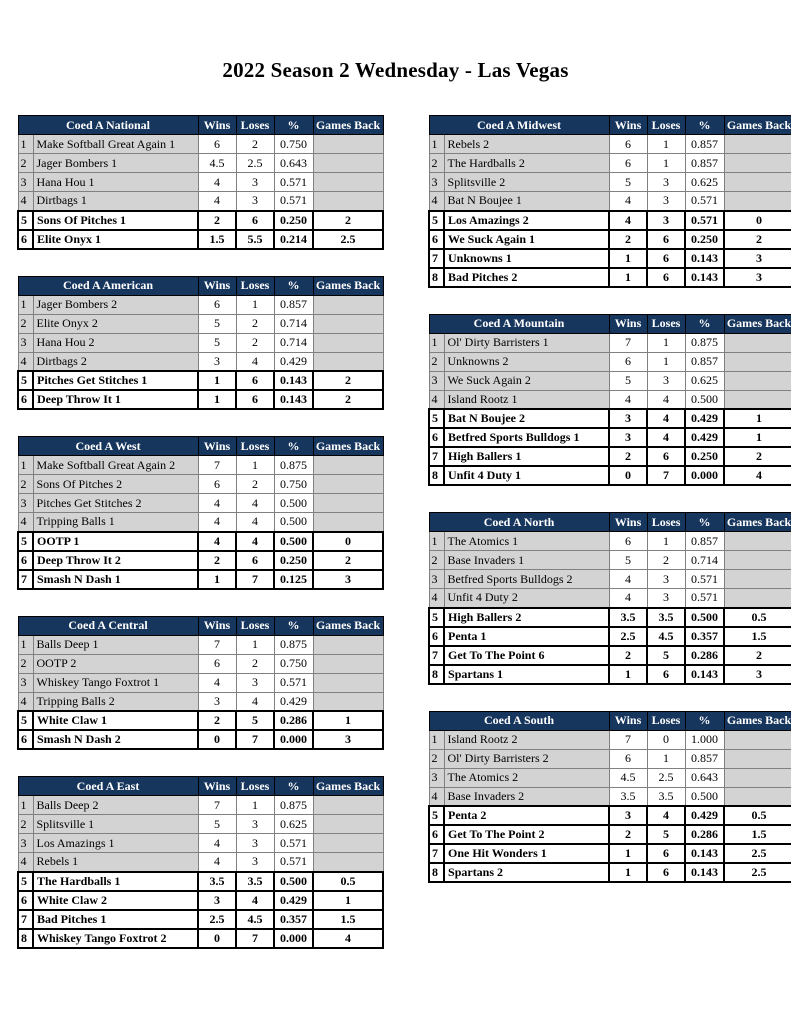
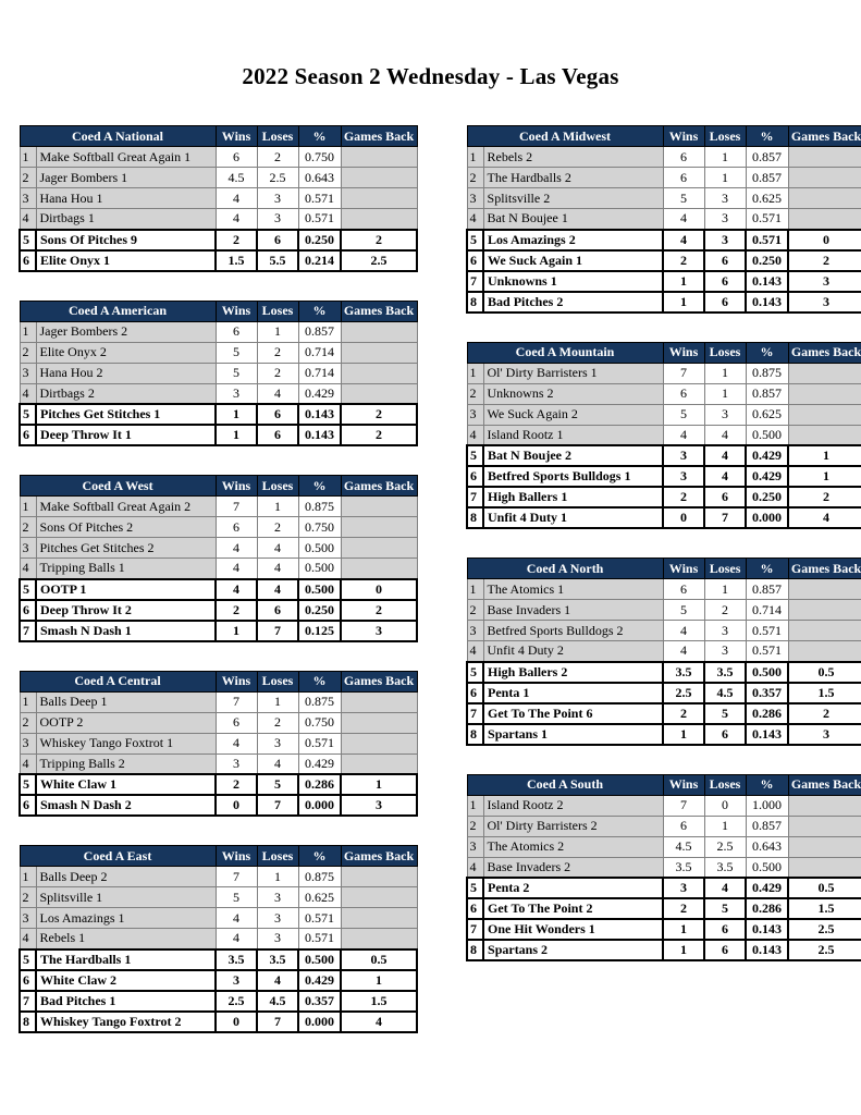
  2022 Season 2 Wednesday - Las Vegas
  Coed A National	Wins	Loses	%	Games Back
  1	Make Softball Great Again 1	6	2	0.750
  2	Jager Bombers 1	4.5	2.5	0.643
  3	Hana Hou 1	4	3	0.571
  4	Dirtbags 1	4	3	0.571
- 5	Sons Of Pitches 1	2	6	0.250	2
+ 5	Sons Of Pitches 9	2	6	0.250	2
  6	Elite Onyx 1	1.5	5.5	0.214	2.5
  Coed A American	Wins	Loses	%	Games Back
  1	Jager Bombers 2	6	1	0.857
  2	Elite Onyx 2	5	2	0.714
  3	Hana Hou 2	5	2	0.714
  4	Dirtbags 2	3	4	0.429
  5	Pitches Get Stitches 1	1	6	0.143	2
  6	Deep Throw It 1	1	6	0.143	2
  Coed A West	Wins	Loses	%	Games Back
  1	Make Softball Great Again 2	7	1	0.875
  2	Sons Of Pitches 2	6	2	0.750
  3	Pitches Get Stitches 2	4	4	0.500
  4	Tripping Balls 1	4	4	0.500
  5	OOTP 1	4	4	0.500	0
  6	Deep Throw It 2	2	6	0.250	2
  7	Smash N Dash 1	1	7	0.125	3
  Coed A Central	Wins	Loses	%	Games Back
  1	Balls Deep 1	7	1	0.875
  2	OOTP 2	6	2	0.750
  3	Whiskey Tango Foxtrot 1	4	3	0.571
  4	Tripping Balls 2	3	4	0.429
  5	White Claw 1	2	5	0.286	1
  6	Smash N Dash 2	0	7	0.000	3
  Coed A East	Wins	Loses	%	Games Back
  1	Balls Deep 2	7	1	0.875
  2	Splitsville 1	5	3	0.625
  3	Los Amazings 1	4	3	0.571
  4	Rebels 1	4	3	0.571
  5	The Hardballs 1	3.5	3.5	0.500	0.5
  6	White Claw 2	3	4	0.429	1
  7	Bad Pitches 1	2.5	4.5	0.357	1.5
  8	Whiskey Tango Foxtrot 2	0	7	0.000	4
  Coed A Midwest	Wins	Loses	%	Games Back
  1	Rebels 2	6	1	0.857
  2	The Hardballs 2	6	1	0.857
  3	Splitsville 2	5	3	0.625
  4	Bat N Boujee 1	4	3	0.571
  5	Los Amazings 2	4	3	0.571	0
  6	We Suck Again 1	2	6	0.250	2
  7	Unknowns 1	1	6	0.143	3
  8	Bad Pitches 2	1	6	0.143	3
  Coed A Mountain	Wins	Loses	%	Games Back
  1	Ol' Dirty Barristers 1	7	1	0.875
  2	Unknowns 2	6	1	0.857
  3	We Suck Again 2	5	3	0.625
  4	Island Rootz 1	4	4	0.500
  5	Bat N Boujee 2	3	4	0.429	1
  6	Betfred Sports Bulldogs 1	3	4	0.429	1
  7	High Ballers 1	2	6	0.250	2
  8	Unfit 4 Duty 1	0	7	0.000	4
  Coed A North	Wins	Loses	%	Games Back
  1	The Atomics 1	6	1	0.857
  2	Base Invaders 1	5	2	0.714
  3	Betfred Sports Bulldogs 2	4	3	0.571
  4	Unfit 4 Duty 2	4	3	0.571
  5	High Ballers 2	3.5	3.5	0.500	0.5
  6	Penta 1	2.5	4.5	0.357	1.5
  7	Get To The Point 6	2	5	0.286	2
  8	Spartans 1	1	6	0.143	3
  Coed A South	Wins	Loses	%	Games Back
  1	Island Rootz 2	7	0	1.000
  2	Ol' Dirty Barristers 2	6	1	0.857
  3	The Atomics 2	4.5	2.5	0.643
  4	Base Invaders 2	3.5	3.5	0.500
  5	Penta 2	3	4	0.429	0.5
  6	Get To The Point 2	2	5	0.286	1.5
  7	One Hit Wonders 1	1	6	0.143	2.5
  8	Spartans 2	1	6	0.143	2.5
